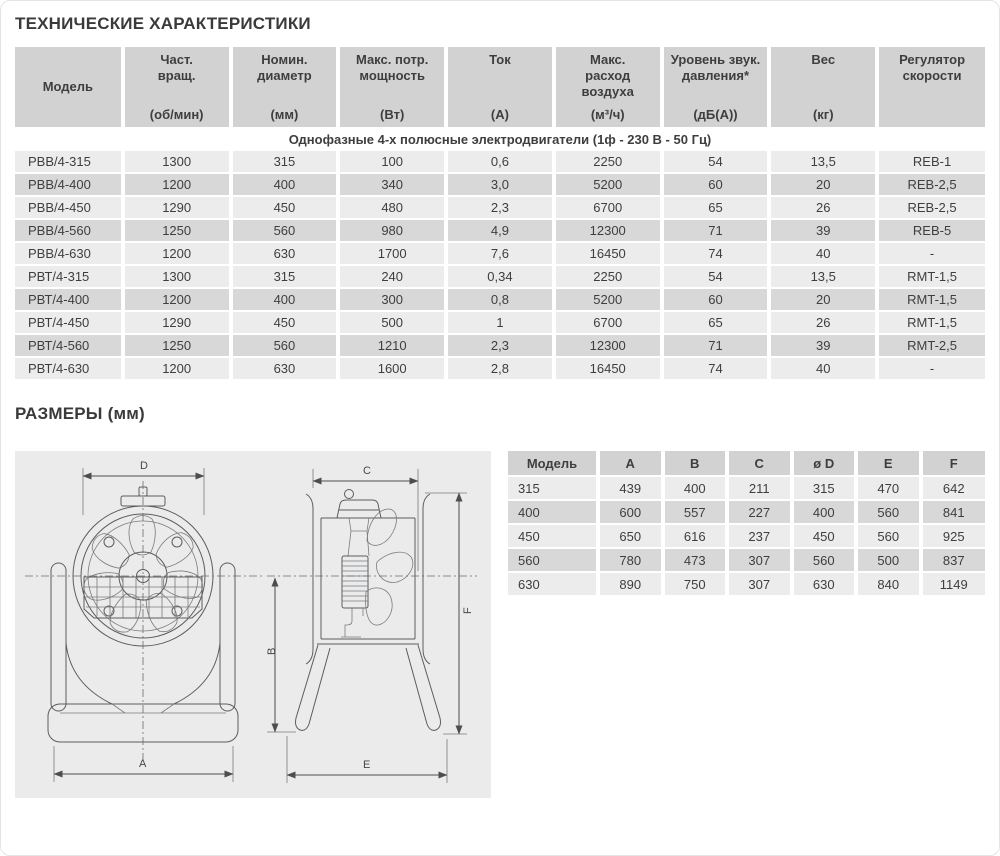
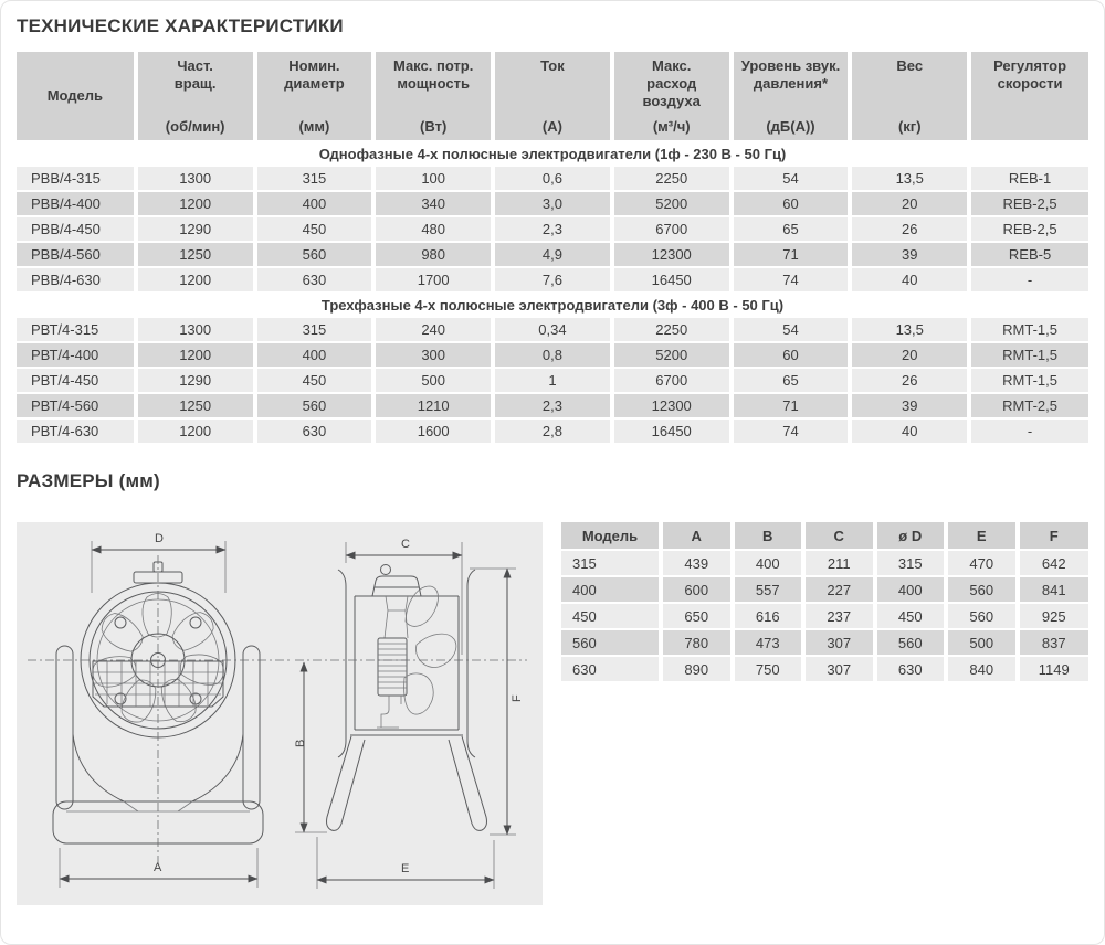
  ТЕХНИЧЕСКИЕ ХАРАКТЕРИСТИКИ
  Модель	Част.вращ.(об/мин)	Номин.диаметр(мм)	Макс. потр.мощность(Вт)	Ток(А)	Макс.расходвоздуха(м³/ч)	Уровень звук.давления*(дБ(А))	Вес(кг)	Регуляторскорости
  Однофазные 4-х полюсные электродвигатели (1ф - 230 В - 50 Гц)
  РВВ/4-315	1300	315	100	0,6	2250	54	13,5	REB-1
  РВВ/4-400	1200	400	340	3,0	5200	60	20	REB-2,5
  РВВ/4-450	1290	450	480	2,3	6700	65	26	REB-2,5
  РВВ/4-560	1250	560	980	4,9	12300	71	39	REB-5
  РВВ/4-630	1200	630	1700	7,6	16450	74	40	-
+ Трехфазные 4-х полюсные электродвигатели (3ф - 400 В - 50 Гц)
  РВТ/4-315	1300	315	240	0,34	2250	54	13,5	RMT-1,5
  РВТ/4-400	1200	400	300	0,8	5200	60	20	RMT-1,5
  РВТ/4-450	1290	450	500	1	6700	65	26	RMT-1,5
  РВТ/4-560	1250	560	1210	2,3	12300	71	39	RMT-2,5
  РВТ/4-630	1200	630	1600	2,8	16450	74	40	-
  РАЗМЕРЫ (мм)
  D
  A
  C
  E
  Модель	A	B	C	ø D	E	F
  315	439	400	211	315	470	642
  400	600	557	227	400	560	841
  450	650	616	237	450	560	925
  560	780	473	307	560	500	837
  630	890	750	307	630	840	1149
